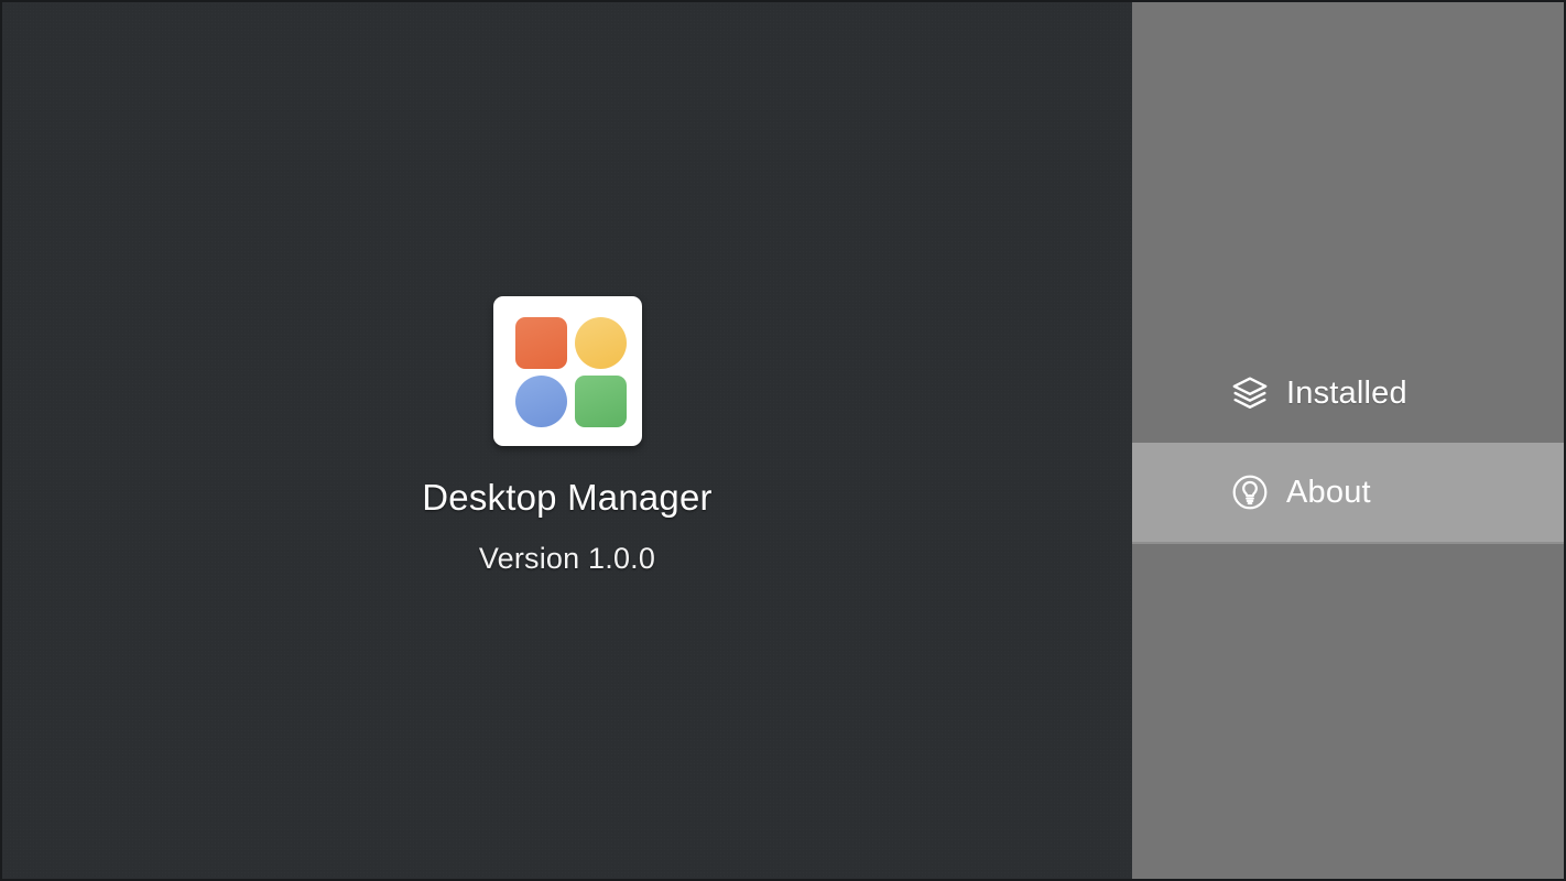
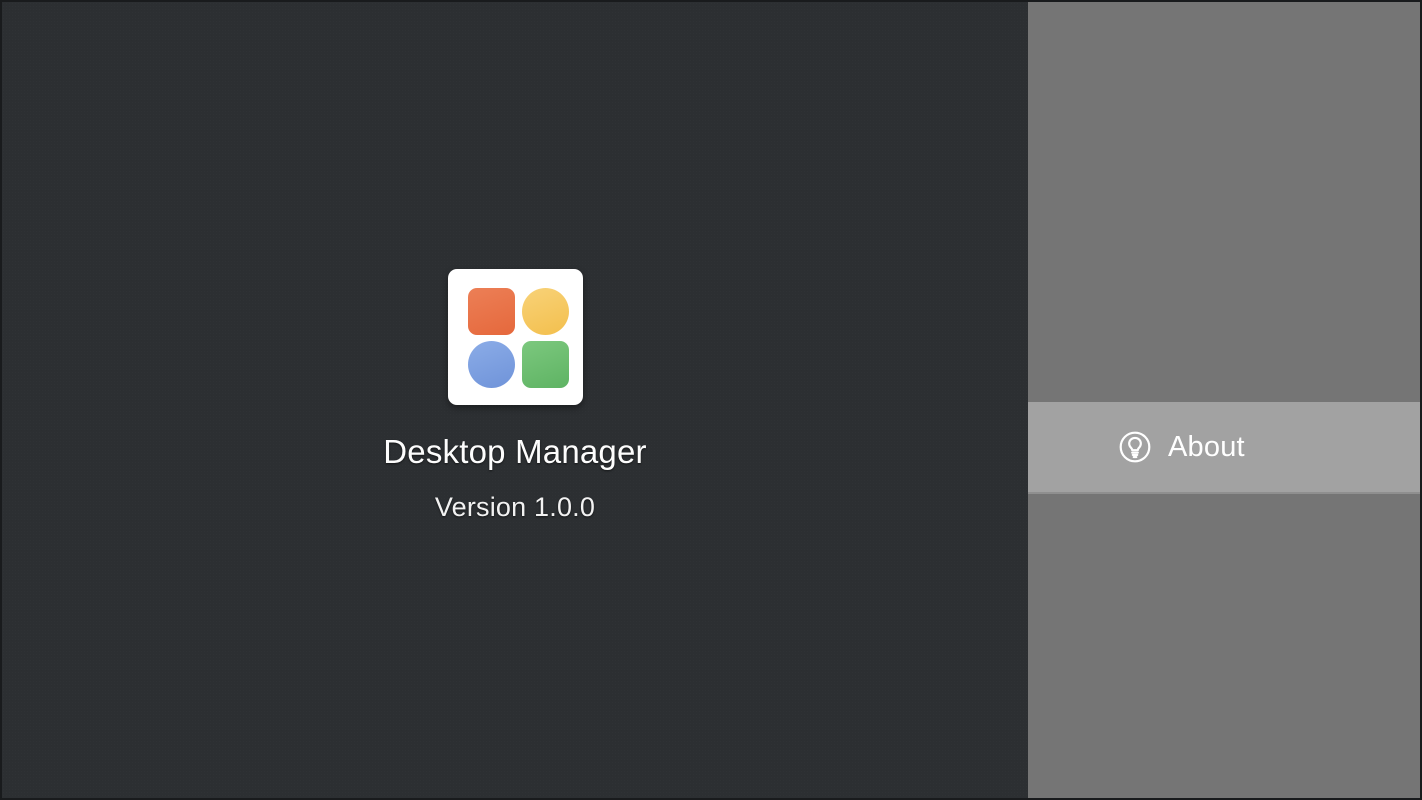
  Desktop Manager
  Version 1.0.0
- Installed
  About
